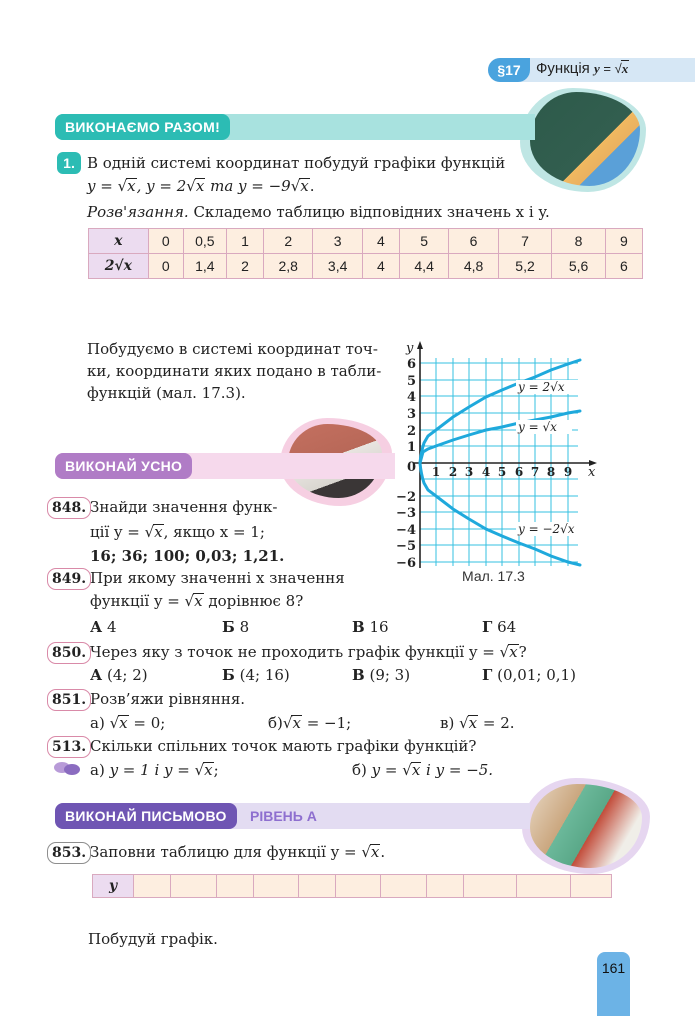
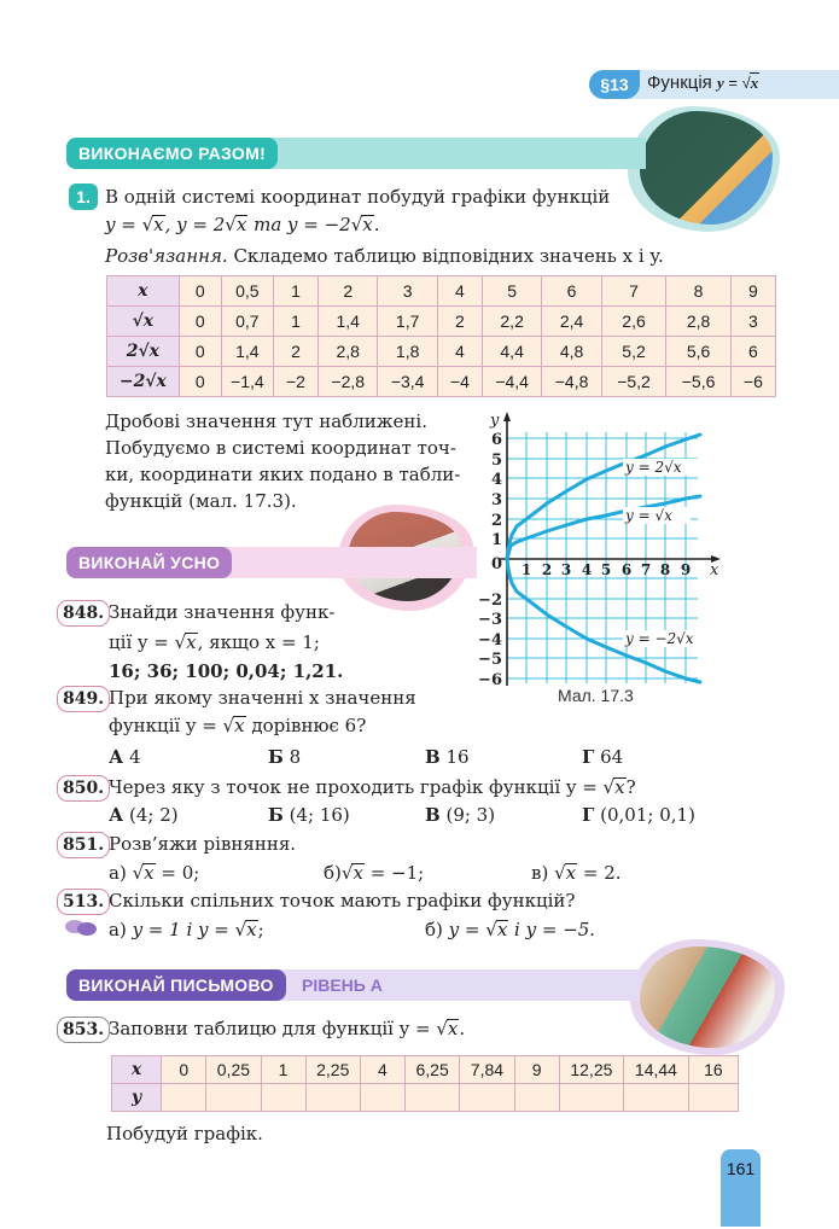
- §17
+ §13
  Функція y = √x
  ВИКОНАЄМО РАЗОМ!
  1.
  В одній системі координат побудуй графіки функцій
- y = √x, y = 2√x та y = −9√x.
+ y = √x, y = 2√x та y = −2√x.
  Розв'язання. Складемо таблицю відповідних значень x і y.
  x	0	0,5	1	2	3	4	5	6	7	8	9
+ √x	0	0,7	1	1,4	1,7	2	2,2	2,4	2,6	2,8	3
- 2√x	0	1,4	2	2,8	3,4	4	4,4	4,8	5,2	5,6	6
+ 2√x	0	1,4	2	2,8	1,8	4	4,4	4,8	5,2	5,6	6
+ −2√x	0	−1,4	−2	−2,8	−3,4	−4	−4,4	−4,8	−5,2	−5,6	−6
+ Дробові значення тут наближені.
  Побудуємо в системі координат точ-
  ки, координати яких подано в табли-
  функцій (мал. 17.3).
  ВИКОНАЙ УСНО
  6
  5
  4
  3
  2
  1
  0
  −2
  −3
  −4
  −5
  −6
  1
  2
  3
  4
  5
  6
  7
  8
  9
  x
  y
  y = 2√x
  y = √x
  y = −2√x
  Мал. 17.3
  848.
  Знайди значення функ-
  ції y = √x, якщо x = 1;
- 16; 36; 100; 0,03; 1,21.
+ 16; 36; 100; 0,04; 1,21.
  849.
  При якому значенні x значення
- функції y = √x дорівнює 8?
+ функції y = √x дорівнює 6?
  А 4
  Б 8
  В 16
  Г 64
  850.
  Через яку з точок не проходить графік функції y = √x?
  А (4; 2)
  Б (4; 16)
  В (9; 3)
  Г (0,01; 0,1)
  851.
  Розв’яжи рівняння.
  а) √x = 0;
  б)√x = −1;
  в) √x = 2.
  513.
  Скільки спільних точок мають графіки функцій?
  а) y = 1 і y = √x;
  б) y = √x і y = −5.
  ВИКОНАЙ ПИСЬМОВО
  РІВЕНЬ А
  853.
  Заповни таблицю для функції y = √x.
+ x	0	0,25	1	2,25	4	6,25	7,84	9	12,25	14,44	16
  y
  Побудуй графік.
  161
